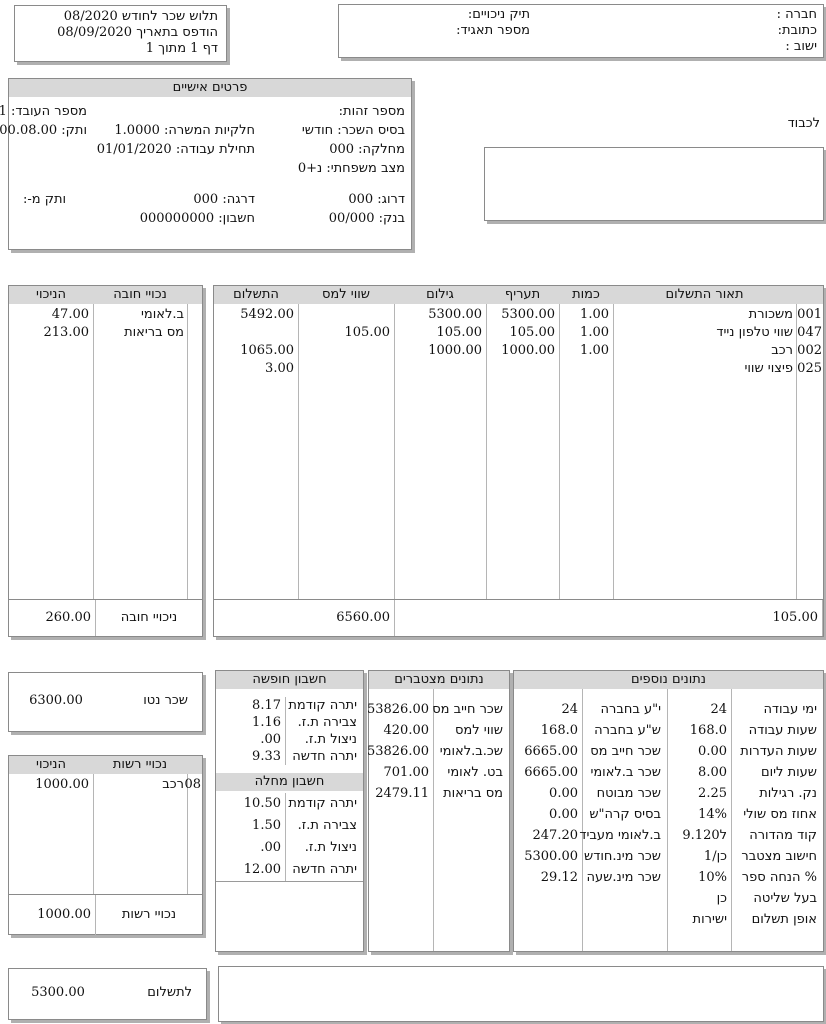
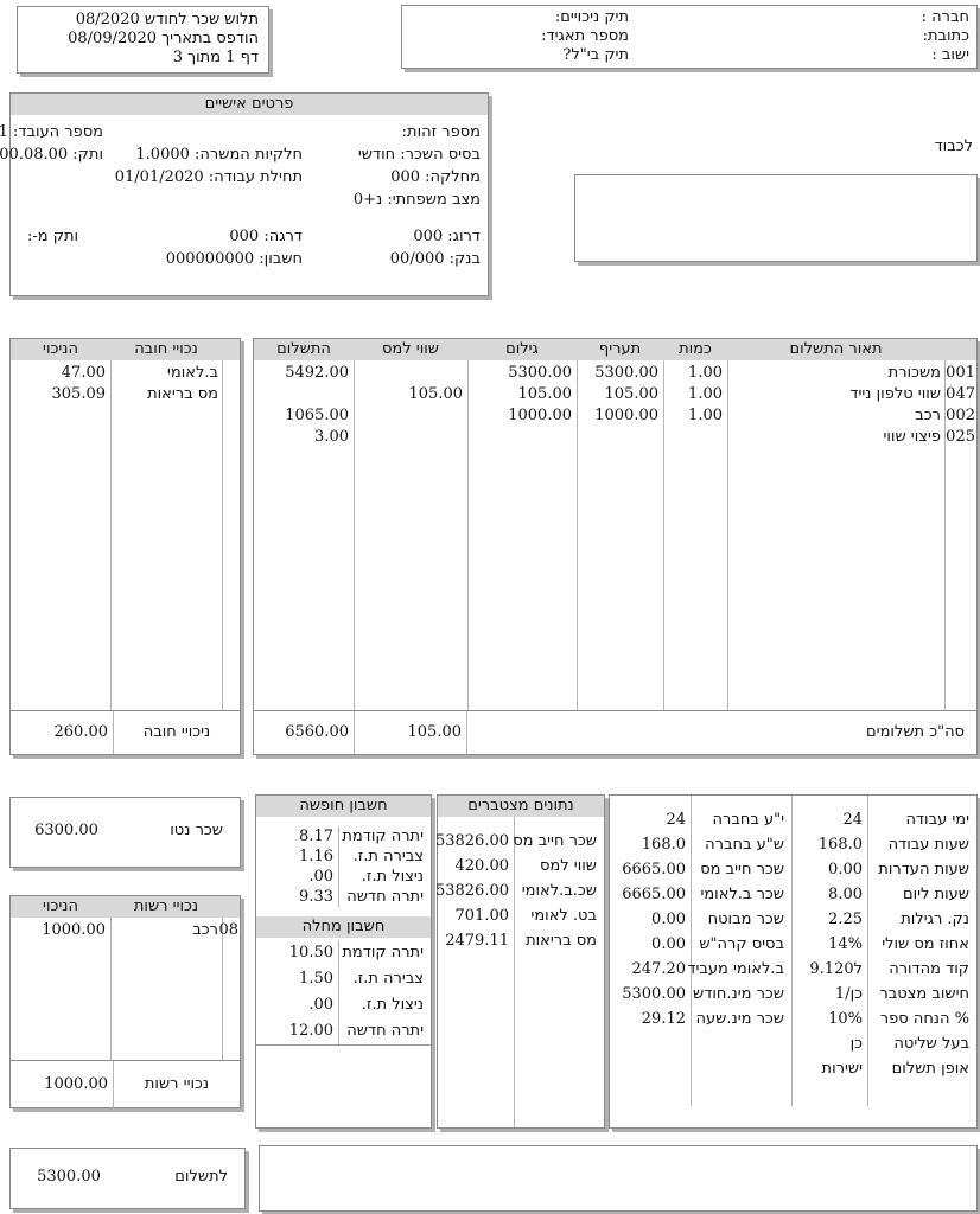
  תלוש שכר לחודש 08/2020
  הודפס בתאריך 08/09/2020
- דף 1 מתוך 1
+ דף 1 מתוך 3
  חברה :
  תיק ניכויים:
  כתובת:
  מספר תאגיד:
  ישוב :
+ תיק בי"ל?
  לכבוד
  פרטים אישיים
  מספר זהות:
  מספר העובד: 1
  בסיס השכר: חודשי
  חלקיות המשרה: 1.0000
  ותק: 00.08.00
  מחלקה: 000
  תחילת עבודה: 01/01/2020
  מצב משפחתי: נ+0
  דרוג: 000
  דרגה: 000
  ותק מ-:
  בנק: 00/000
  חשבון: 000000000
  תאור התשלום
  כמות
  תעריף
  גילום
  שווי למס
  התשלום
  001
  047
  002
  025
  משכורת
  שווי טלפון נייד
  רכב
  פיצוי שווי
  1.00
  1.00
  1.00
  5300.00
  105.00
  1000.00
  5300.00
  105.00
  1000.00
  105.00
  5492.00
  1065.00
  3.00
+ סה"כ תשלומים
  105.00
  6560.00
  נכויי חובה
  הניכוי
  ב.לאומי
  מס בריאות
  47.00
- 213.00
+ 305.09
  ניכויי חובה
  260.00
  שכר נטו
  6300.00
  נכויי רשות
  הניכוי
  08
  רכב
  1000.00
  נכויי רשות
  1000.00
- נתונים נוספים
  ימי עבודה
  שעות עבודה
  שעות העדרות
  שעות ליום
  נק. רגילות
  אחוז מס שולי
  קוד מהדורה
  חישוב מצטבר
  % הנחה ספר
  בעל שליטה
  אופן תשלום
  24
  168.0
  0.00
  8.00
  2.25
  14%
  ל9.120
  כן/1
  10%
  כן
  ישירות
  י"ע בחברה
  ש"ע בחברה
  שכר חייב מס
  שכר ב.לאומי
  שכר מבוטח
  בסיס קרה"ש
  ב.לאומי מעביד
  שכר מינ.חודש
  שכר מינ.שעה
  24
  168.0
  6665.00
  6665.00
  0.00
  0.00
  247.20
  5300.00
  29.12
  נתונים מצטברים
  שכר חייב מס
  שווי למס
  שכ.ב.לאומי
  בט. לאומי
  מס בריאות
  53826.00
  420.00
  53826.00
  701.00
  2479.11
  חשבון חופשה
  יתרה קודמת
  צבירה ת.ז.
  ניצול ת.ז.
  יתרה חדשה
  8.17
  1.16
  .00
  9.33
  חשבון מחלה
  יתרה קודמת
  צבירה ת.ז.
  ניצול ת.ז.
  יתרה חדשה
  10.50
  1.50
  .00
  12.00
  לתשלום
  5300.00
